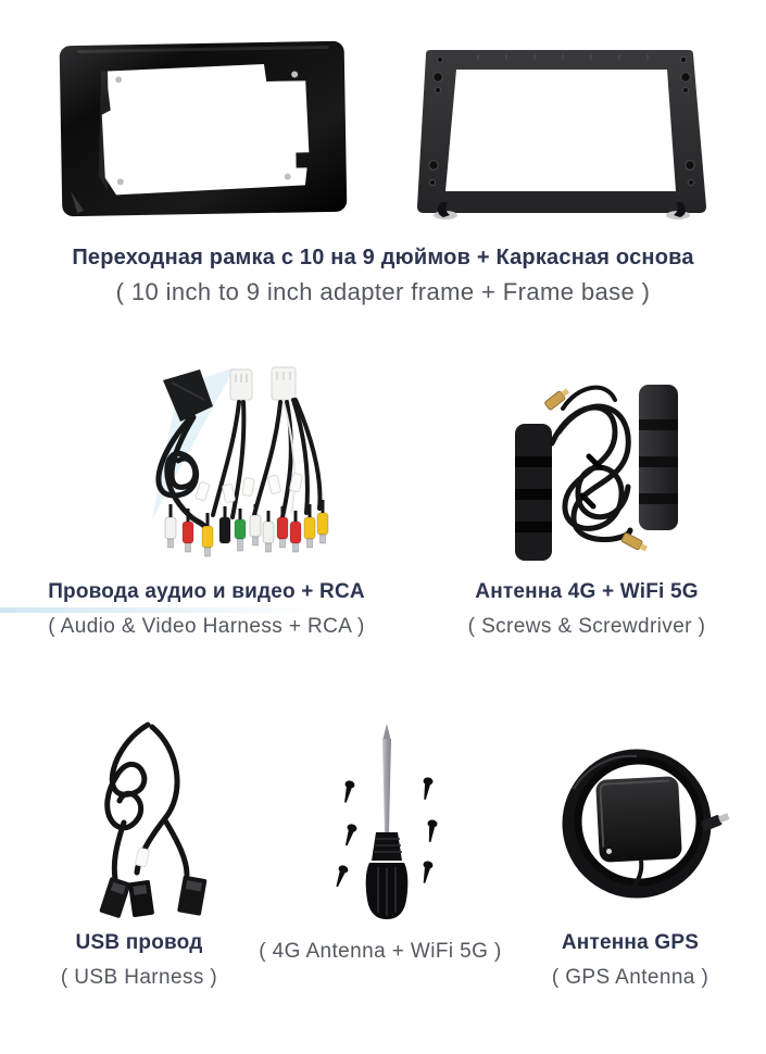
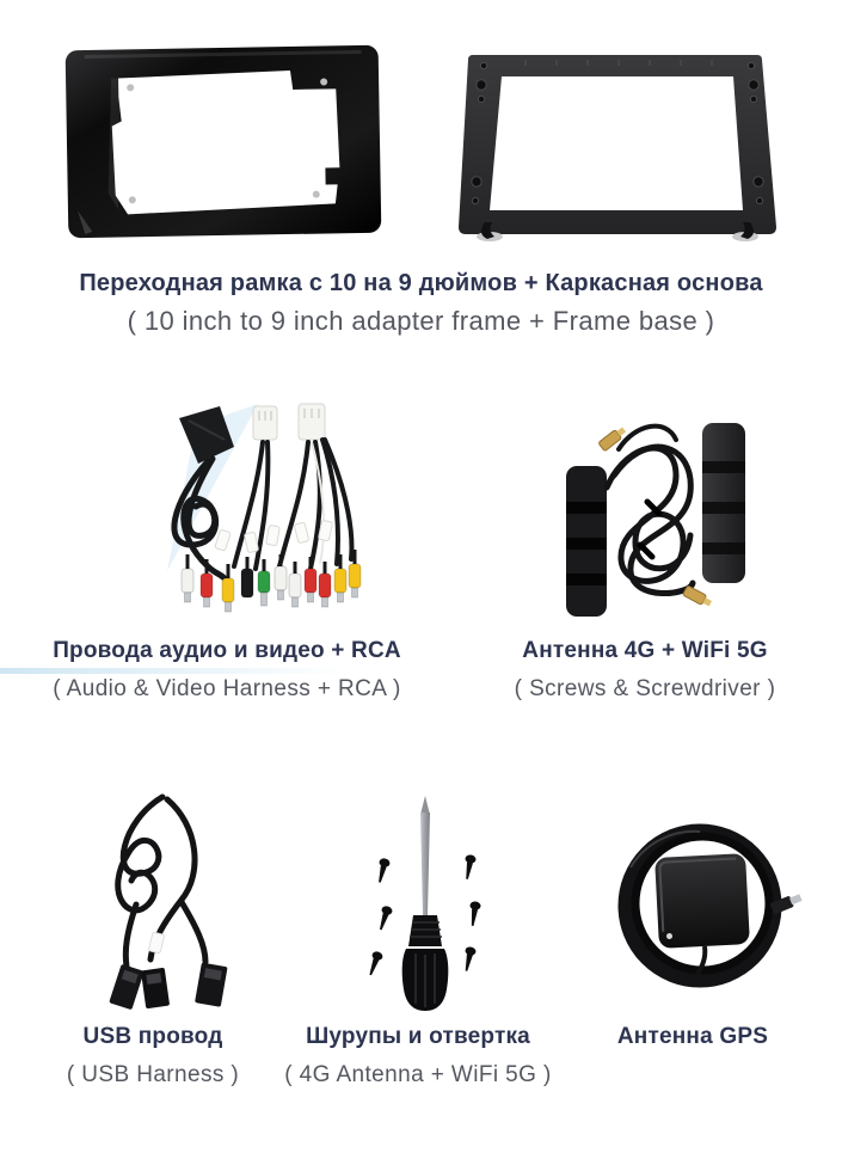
  Переходная рамка с 10 на 9 дюймов + Каркасная основа
  ( 10 inch to 9 inch adapter frame + Frame base )
  Провода аудио и видео + RCA
  ( Audio & Video Harness + RCA )
  Антенна 4G + WiFi 5G
  ( Screws & Screwdriver )
  USB провод
  ( USB Harness )
+ Шурупы и отвертка
  ( 4G Antenna + WiFi 5G )
  Антенна GPS
- ( GPS Antenna )
